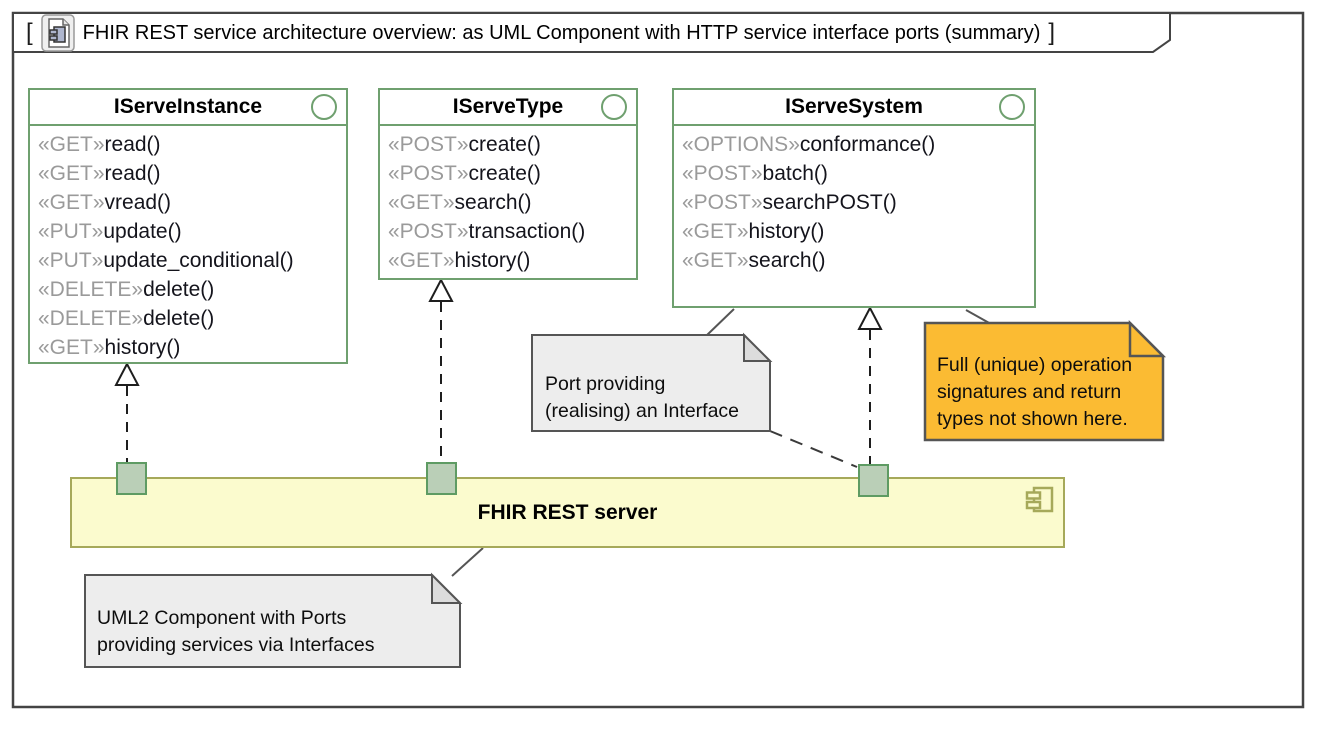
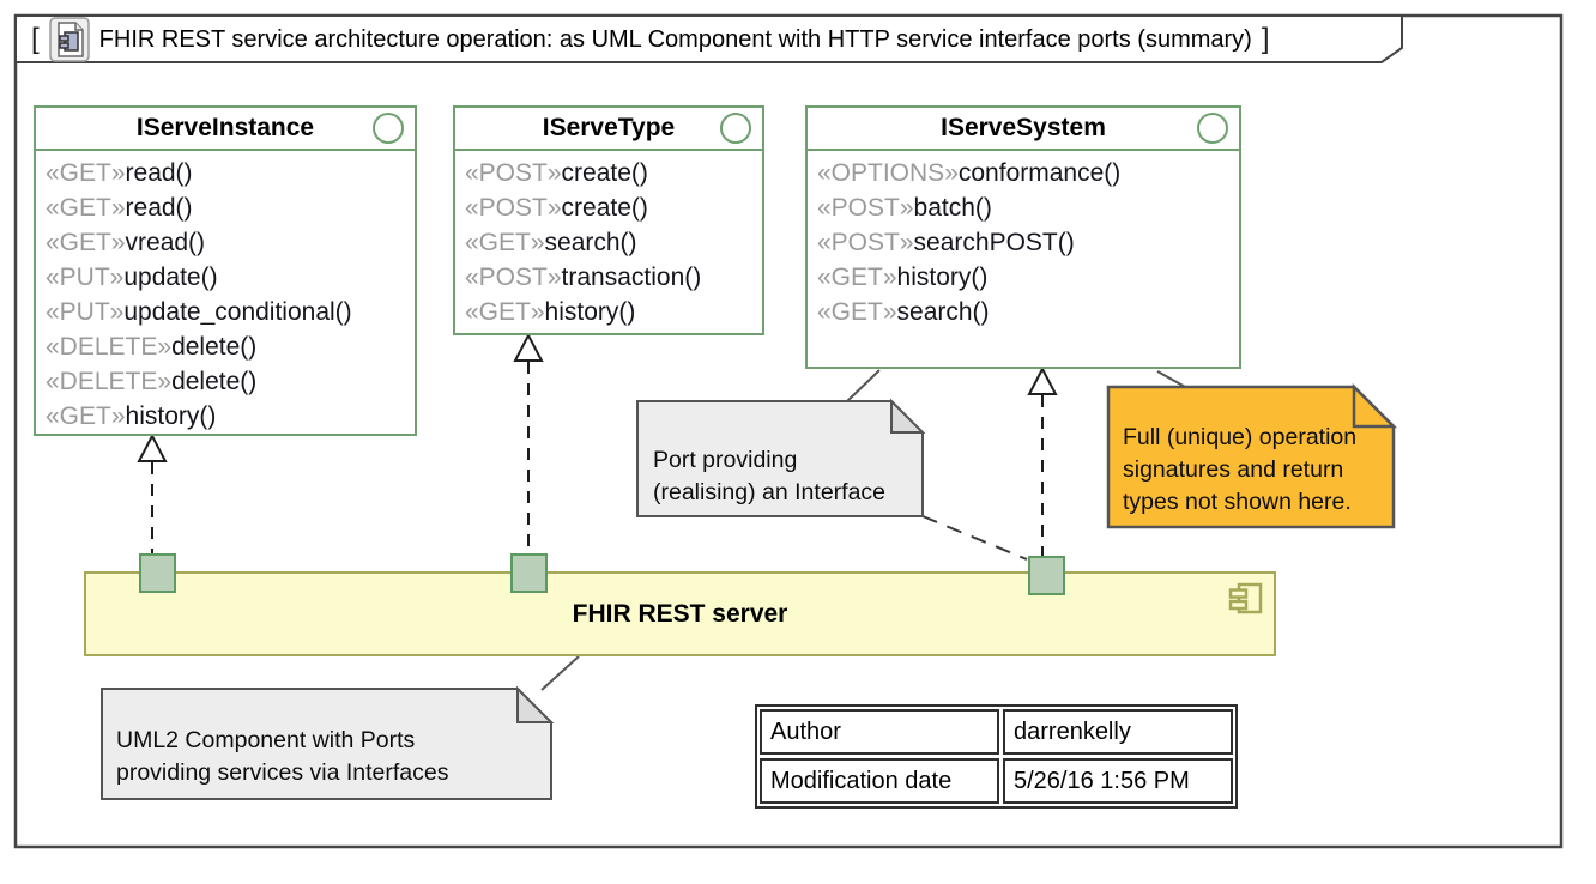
  [
- FHIR REST service architecture overview: as UML Component with HTTP service interface ports (summary)
+ FHIR REST service architecture operation: as UML Component with HTTP service interface ports (summary)
  ]
  IServeInstance
  «GET»read()
  «GET»read()
  «GET»vread()
  «PUT»update()
  «PUT»update_conditional()
  «DELETE»delete()
  «DELETE»delete()
  «GET»history()
  IServeType
  «POST»create()
  «POST»create()
  «GET»search()
  «POST»transaction()
  «GET»history()
  IServeSystem
  «OPTIONS»conformance()
  «POST»batch()
  «POST»searchPOST()
  «GET»history()
  «GET»search()
  FHIR REST server
  Port providing
  (realising) an Interface
  Full (unique) operation
  signatures and return
  types not shown here.
  UML2 Component with Ports
  providing services via Interfaces
+ Author
+ darrenkelly
+ Modification date
+ 5/26/16 1:56 PM
